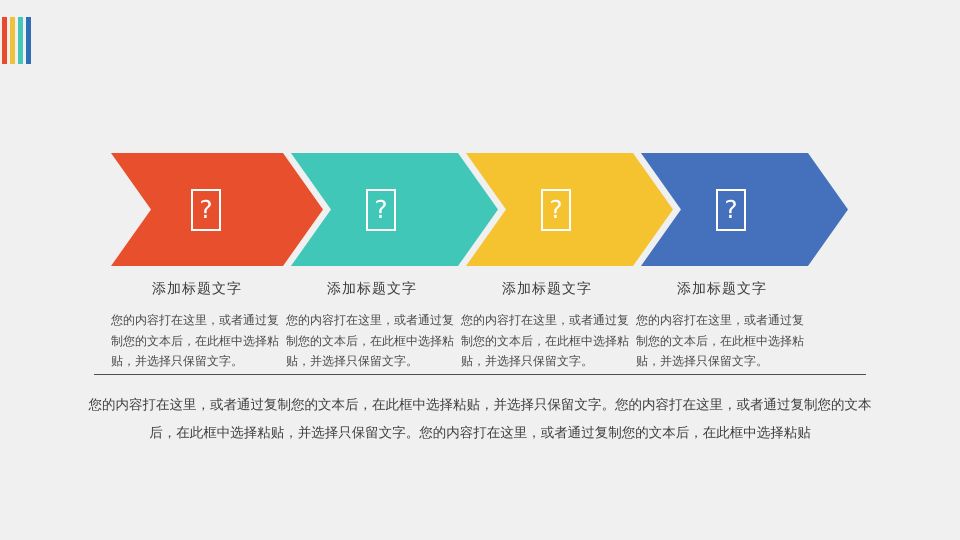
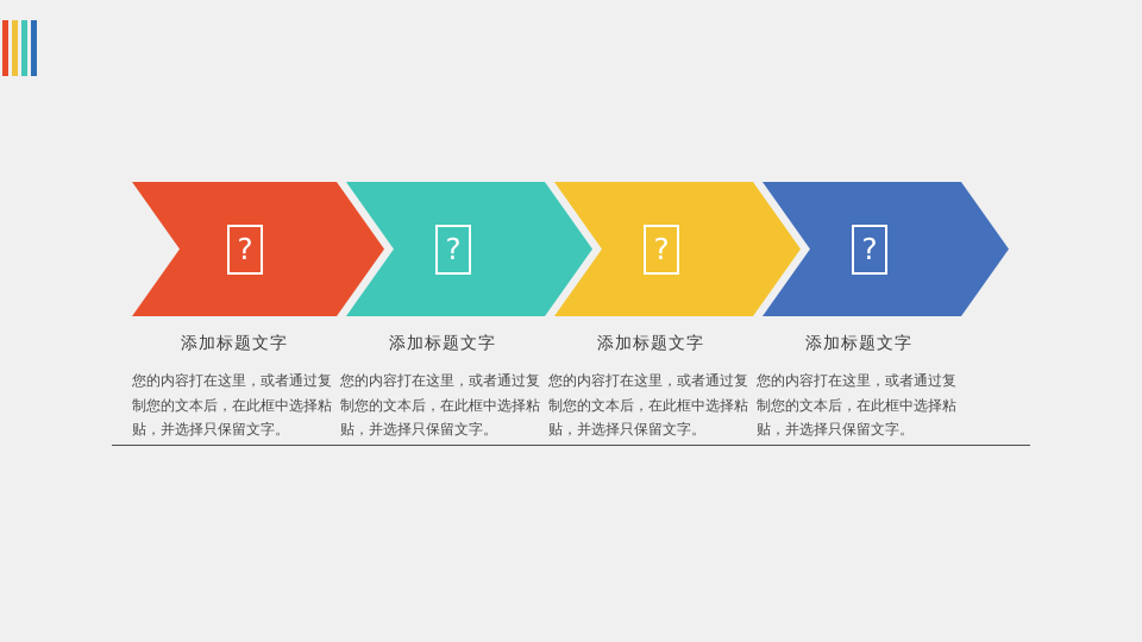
  ?
  ?
  ?
  ?
  添加标题文字
  您的内容打在这里，或者通过复制您的文本后，在此框中选择粘贴，并选择只保留文字。
  添加标题文字
  您的内容打在这里，或者通过复制您的文本后，在此框中选择粘贴，并选择只保留文字。
  添加标题文字
  您的内容打在这里，或者通过复制您的文本后，在此框中选择粘贴，并选择只保留文字。
  添加标题文字
  您的内容打在这里，或者通过复制您的文本后，在此框中选择粘贴，并选择只保留文字。
- 您的内容打在这里，或者通过复制您的文本后，在此框中选择粘贴，并选择只保留文字。您的内容打在这里，或者通过复制您的文本后，在此框中选择粘贴，并选择只保留文字。您的内容打在这里，或者通过复制您的文本后，在此框中选择粘贴
